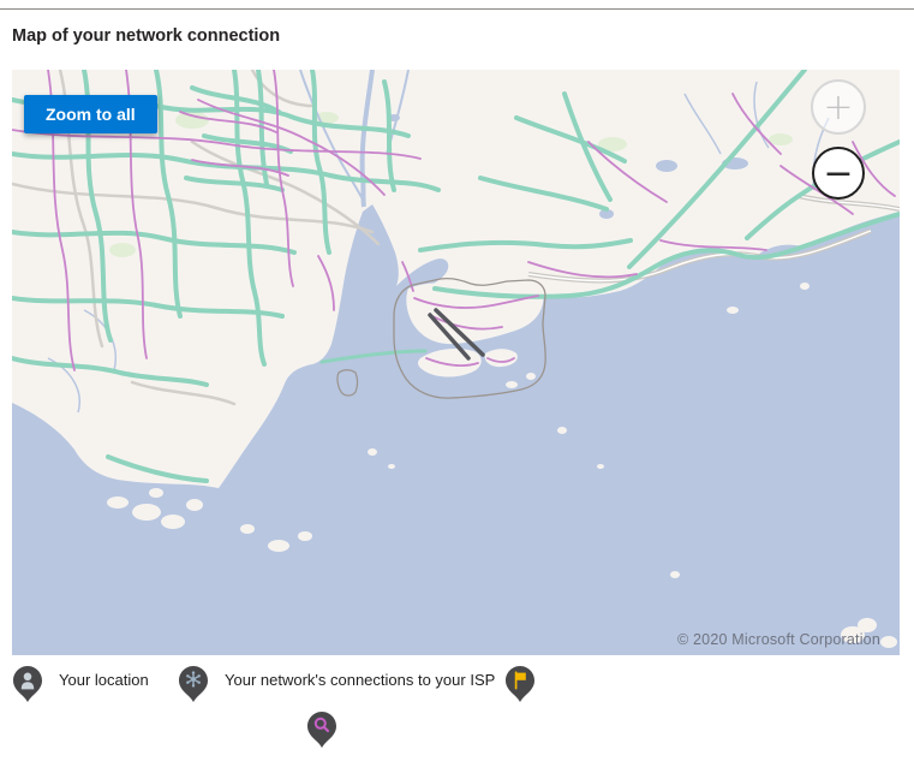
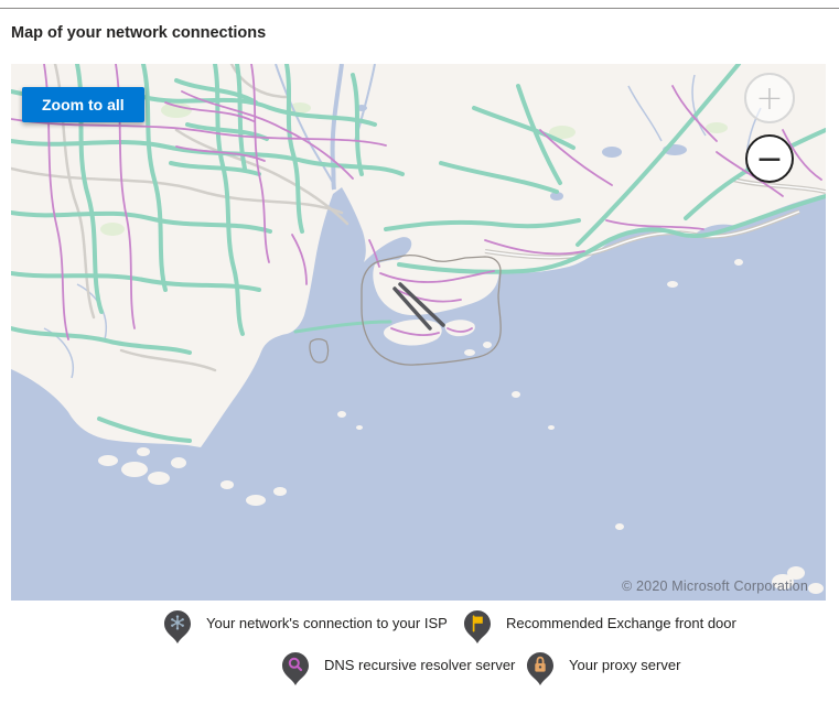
- Map of your network connection
+ Map of your network connections
  Zoom to all
  +
  −
  © 2020 Microsoft Corporation
- Your location
- Your network's connections to your ISP
+ Your network's connection to your ISP
+ Recommended Exchange front door
+ DNS recursive resolver server
+ Your proxy server
